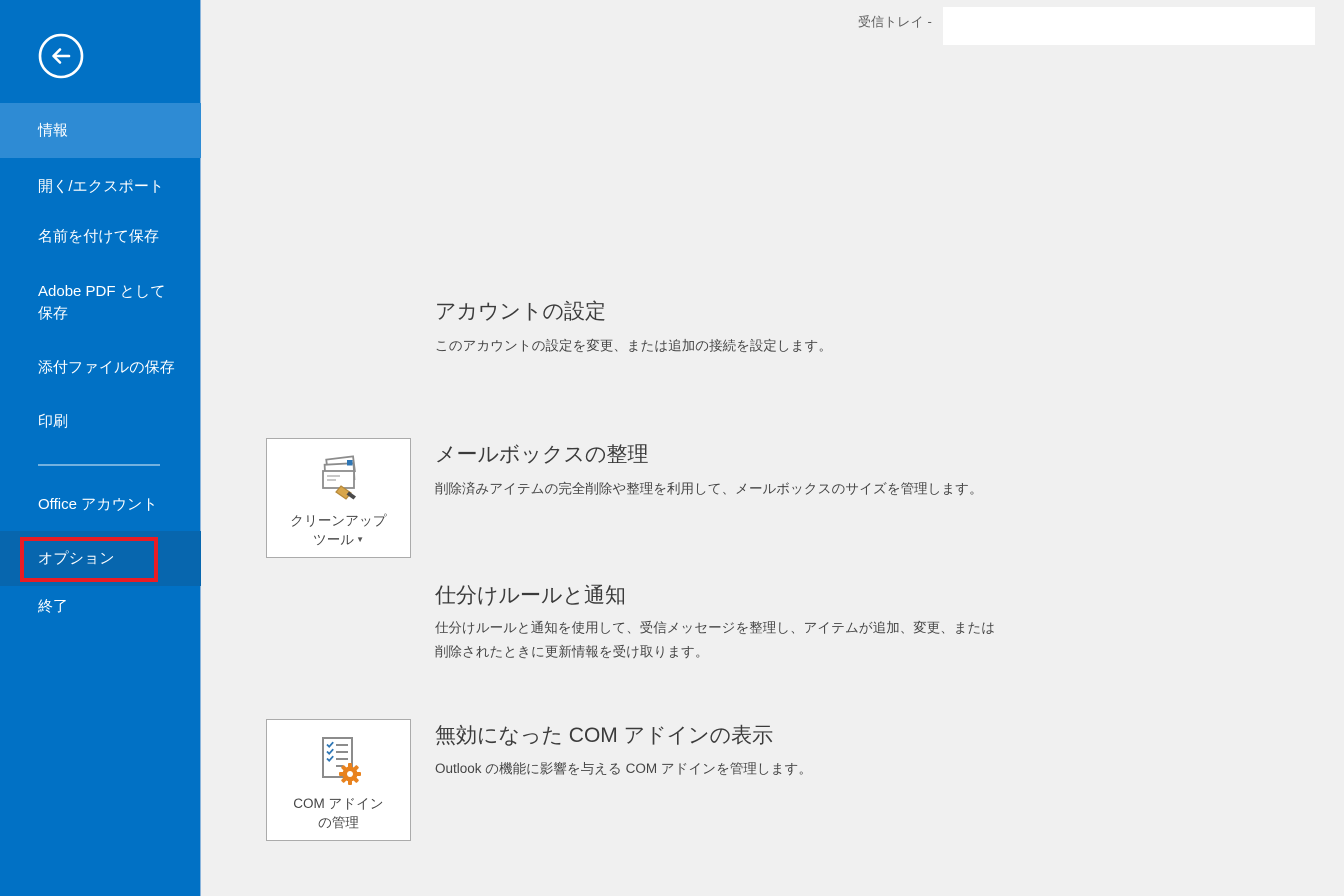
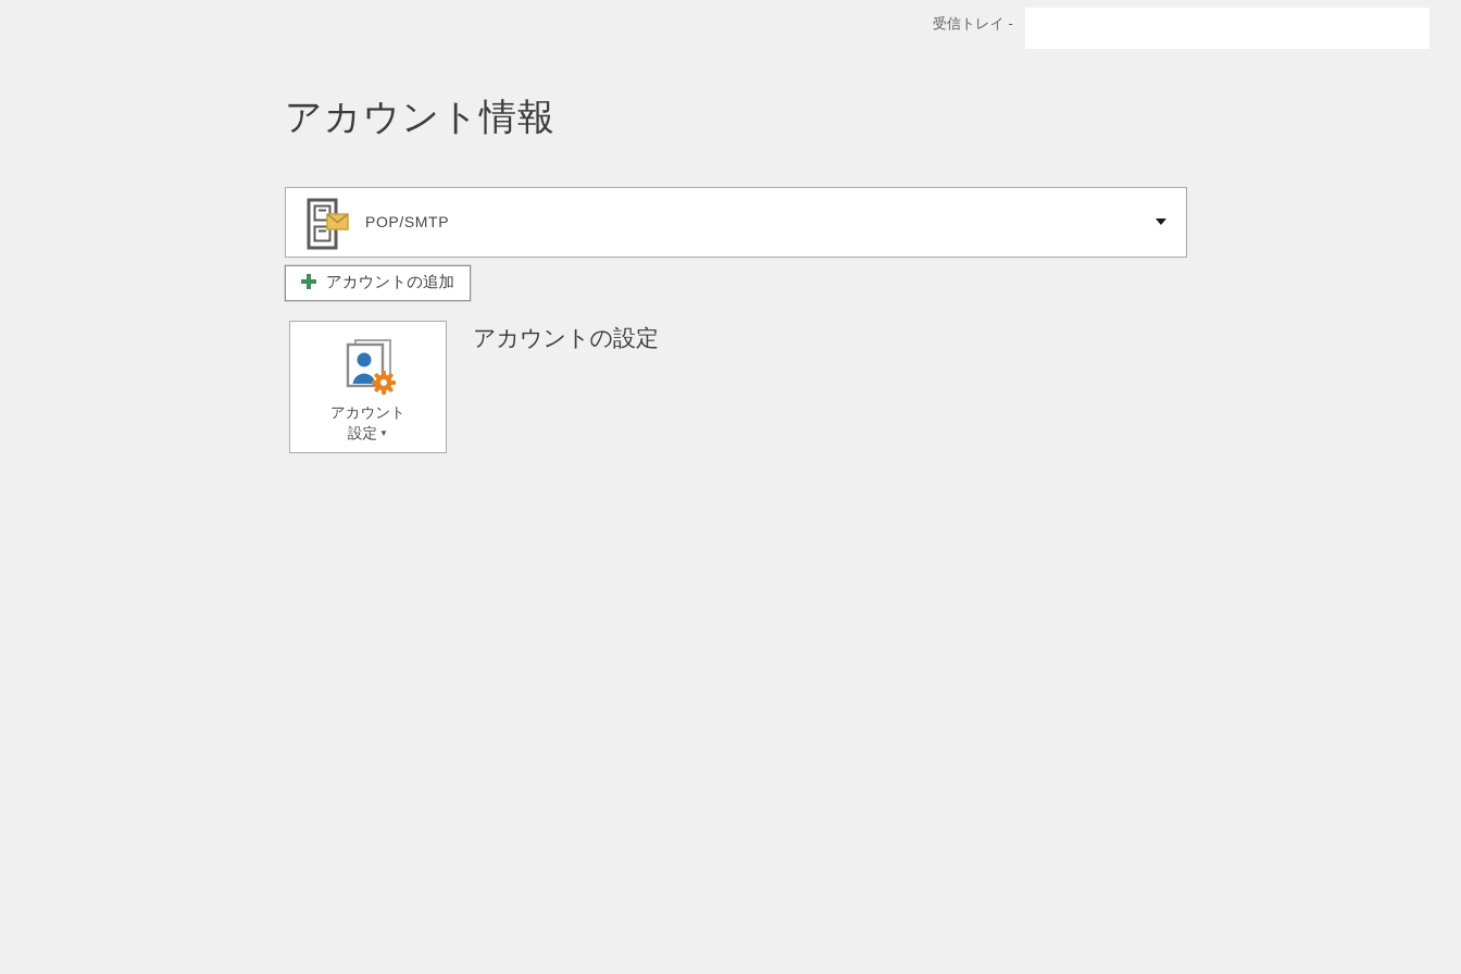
- 情報
- 開く/エクスポート
- 名前を付けて保存
- Adobe PDF として保存
- 添付ファイルの保存
- 印刷
- Office アカウント
- オプション
- 終了
  受信トレイ -
+ アカウント情報
+ POP/SMTP
+ アカウントの追加
+ アカウント設定 ▼
  アカウントの設定
- このアカウントの設定を変更、または追加の接続を設定します。
- クリーンアップツール ▼
- メールボックスの整理
- 削除済みアイテムの完全削除や整理を利用して、メールボックスのサイズを管理します。
- 仕分けルールと通知
- 仕分けルールと通知を使用して、受信メッセージを整理し、アイテムが追加、変更、または削除されたときに更新情報を受け取ります。
- COM アドインの管理
- 無効になった COM アドインの表示
- Outlook の機能に影響を与える COM アドインを管理します。
